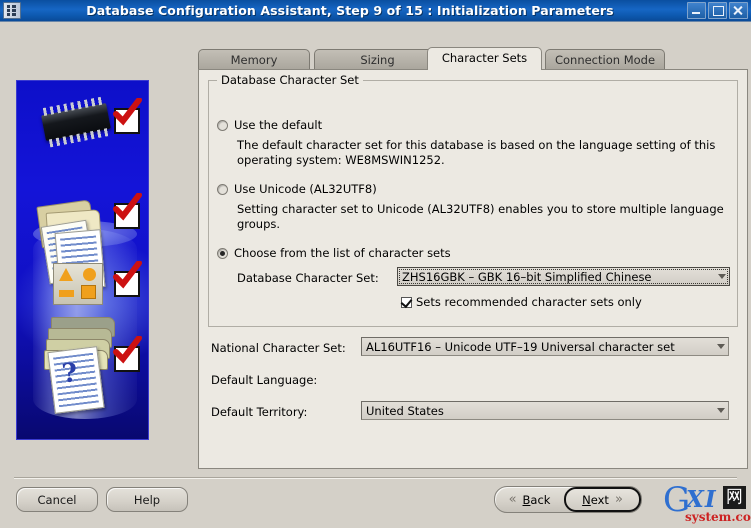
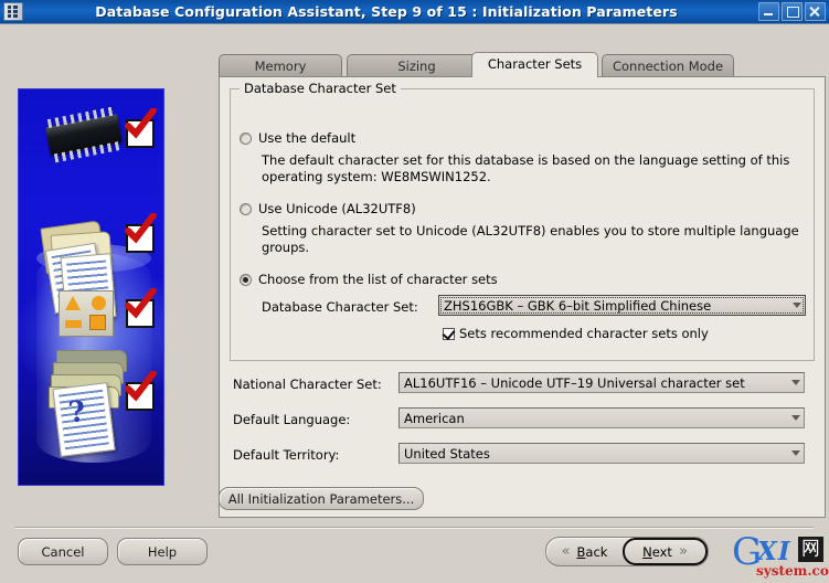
  Database Configuration Assistant, Step 9 of 15 : Initialization Parameters
  Memory
  Sizing
  Character Sets
  Connection Mode
  Database Character Set
  Use the default
  The default character set for this database is based on the language setting of this operating system: WE8MSWIN1252.
  Use Unicode (AL32UTF8)
  Setting character set to Unicode (AL32UTF8) enables you to store multiple language groups.
  Choose from the list of character sets
  Database Character Set:
- ZHS16GBK – GBK 16–bit Simplified Chinese
+ ZHS16GBK – GBK 6–bit Simplified Chinese
  Sets recommended character sets only
  National Character Set:
  AL16UTF16 – Unicode UTF–19 Universal character set
  Default Language:
+ American
  Default Territory:
  United States
+ All Initialization Parameters...
  Cancel
  Help
  «
  Back
  Next
  »
  G
  XI
  网
  system.co
